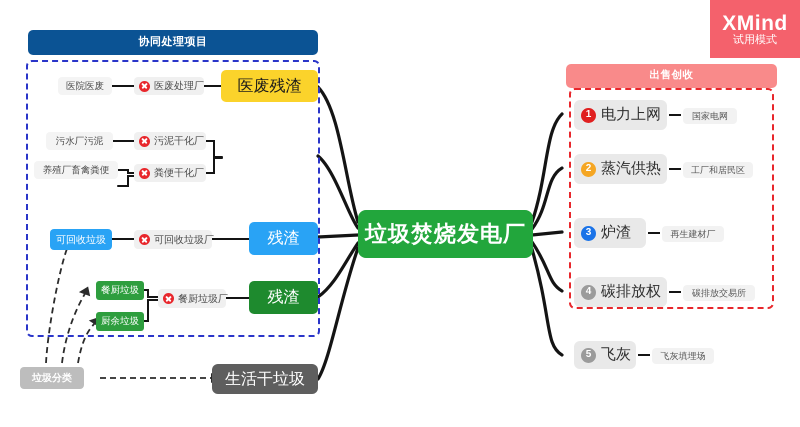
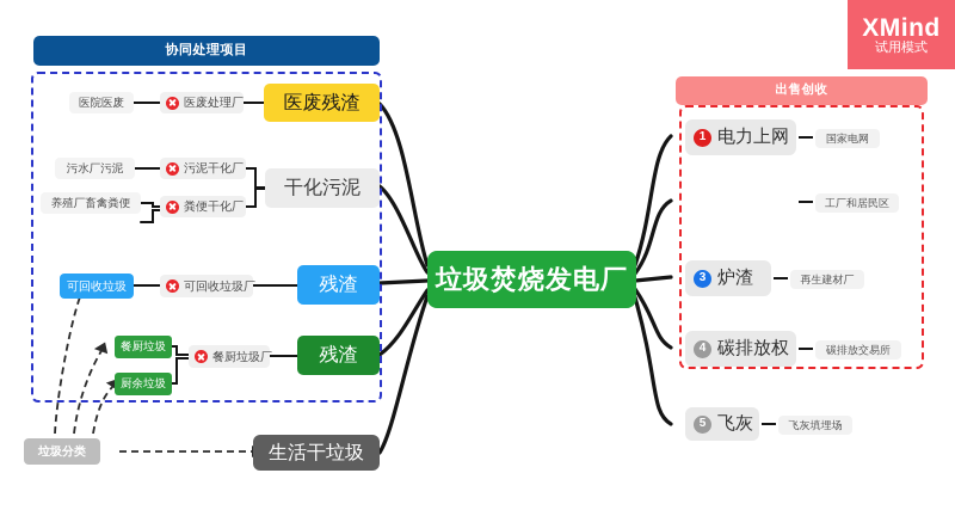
  协同处理项目
  出售创收
  垃圾焚烧发电厂
  医院医废
  医废处理厂
  医废残渣
  污水厂污泥
  污泥干化厂
  养殖厂畜禽粪便
  粪便干化厂
+ 干化污泥
  可回收垃圾
  可回收垃圾厂
  残渣
  餐厨垃圾
  厨余垃圾
  餐厨垃圾厂
  残渣
  垃圾分类
  生活干垃圾
  1
  电力上网
  国家电网
- 2
- 蒸汽供热
  工厂和居民区
  3
  炉渣
  再生建材厂
  4
  碳排放权
  碳排放交易所
  5
  飞灰
  飞灰填埋场
  XMind
  试用模式
